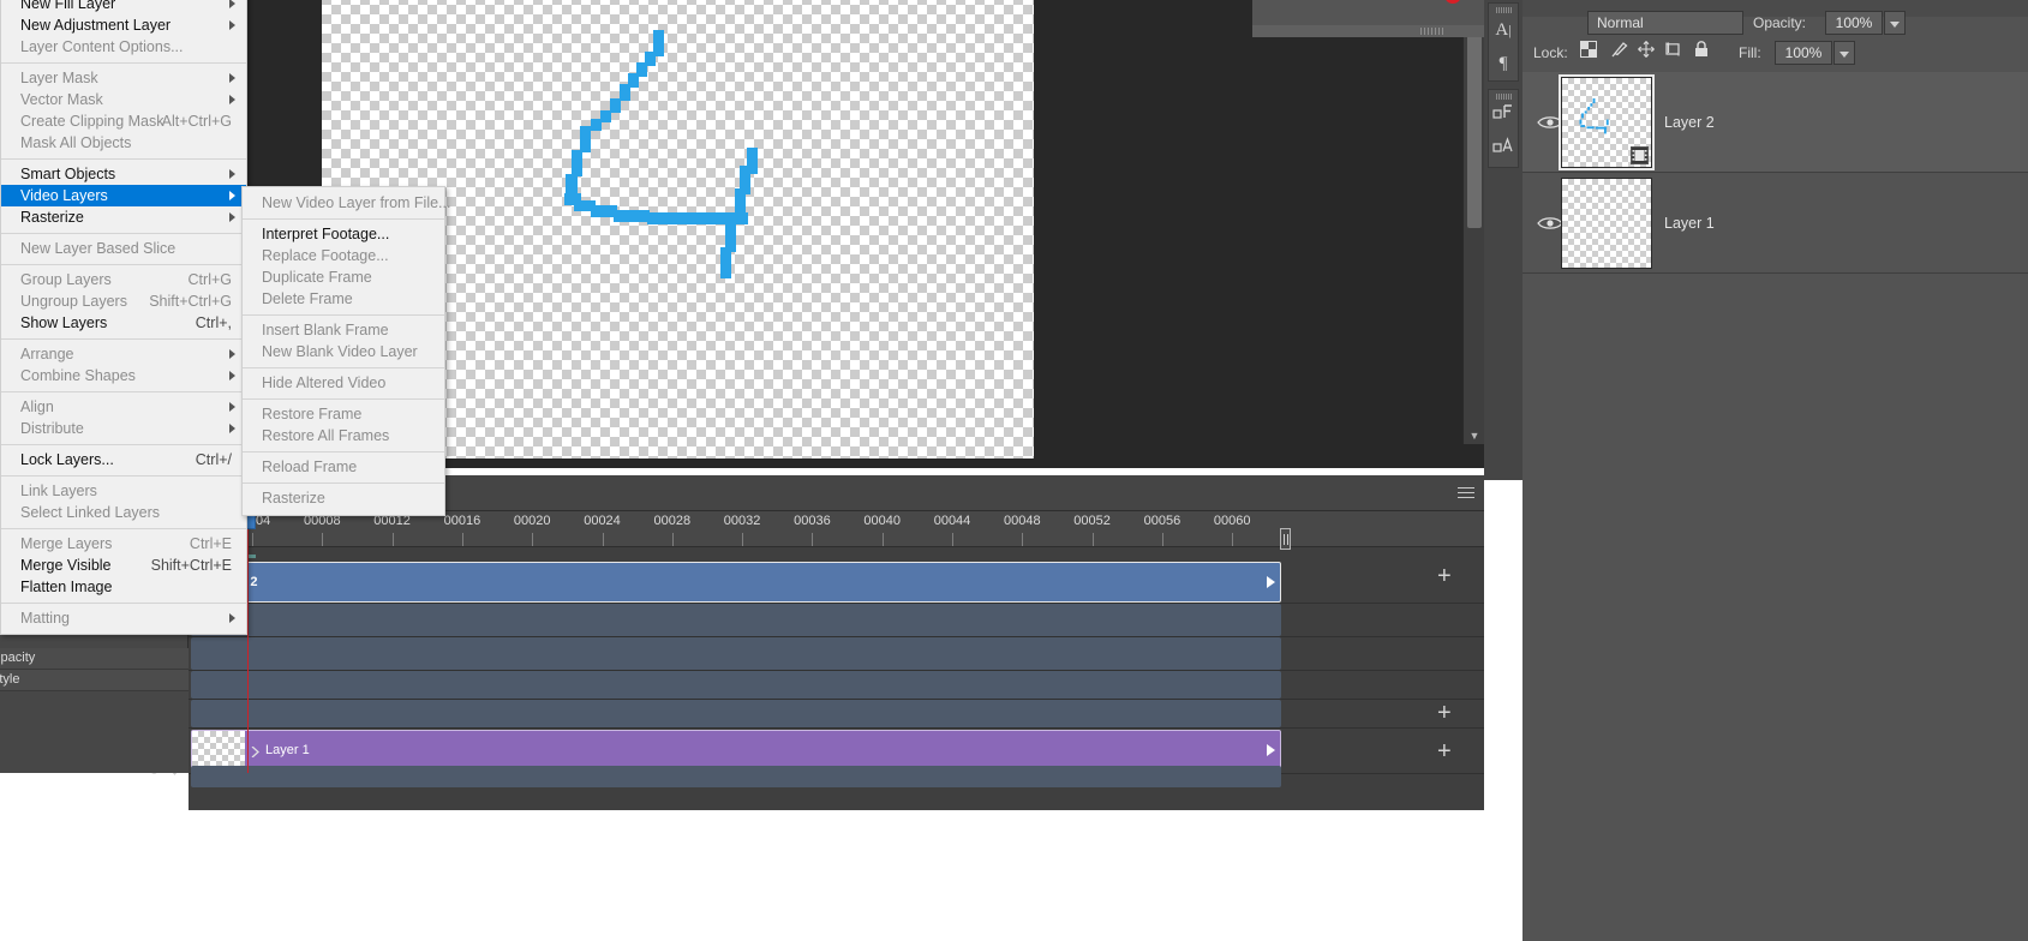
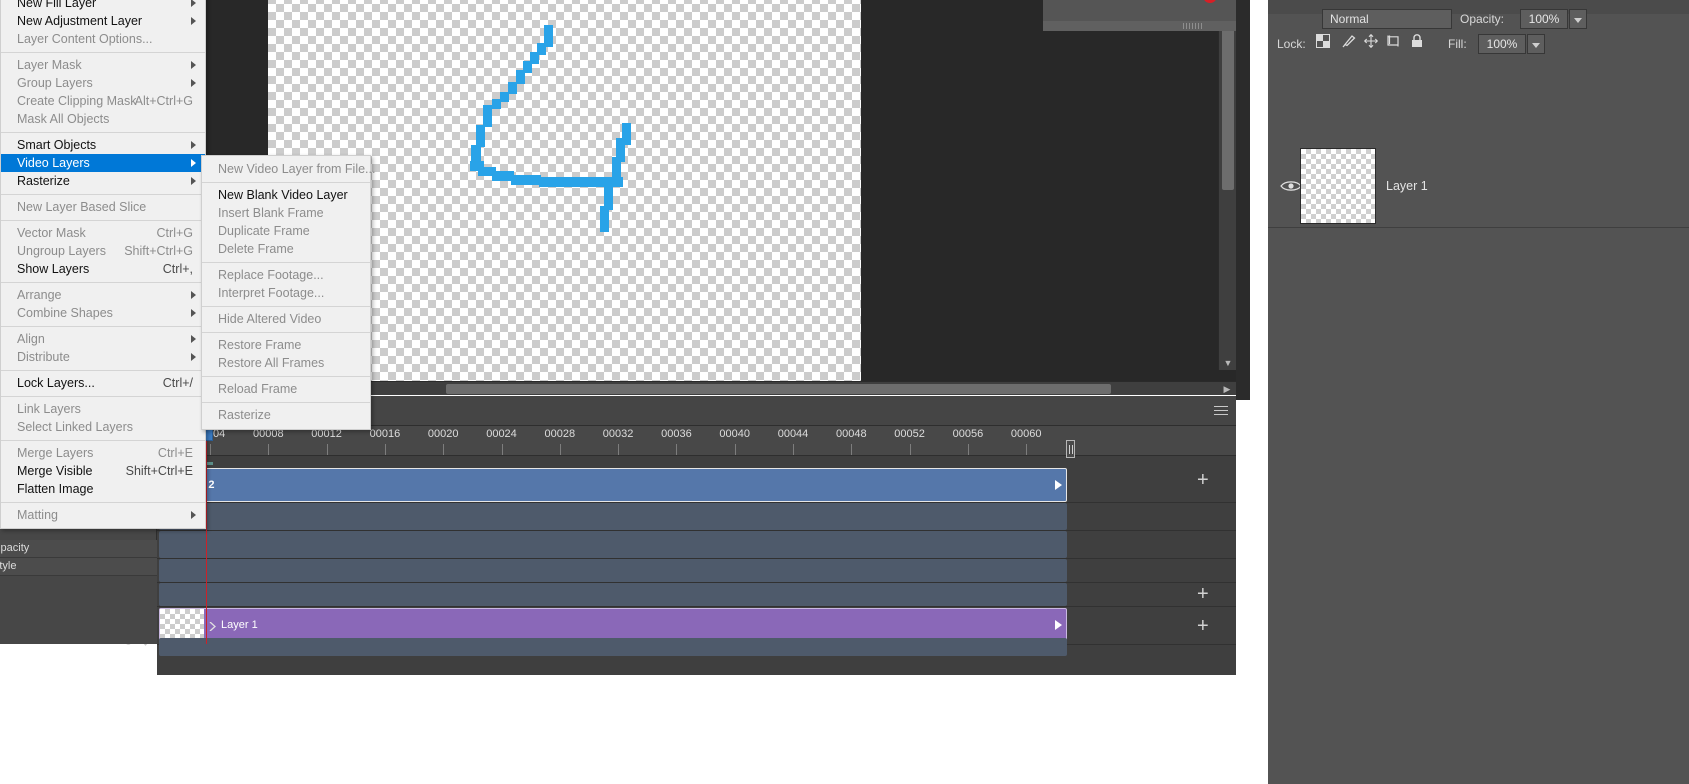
  ▼
+ ▶
  00008
  00012
  00016
  00020
  00024
  00028
  00032
  00036
  00040
  00044
  00048
  00052
  00056
  00060
  Layer 1
  +
  +
  +
  pacity
  tyle
- A|
- ¶
  Normal
  Opacity:
  100%
  Lock:
  Fill:
  100%
- Layer 2
  Layer 1
  New Fill Layer
  New Adjustment Layer
  Layer Content Options...
  Layer Mask
- Vector Mask
+ Group Layers
  Create Clipping Mask
  Alt+Ctrl+G
  Mask All Objects
  Smart Objects
  Video Layers
  Rasterize
  New Layer Based Slice
- Group Layers
+ Vector Mask
  Ctrl+G
  Ungroup Layers
  Shift+Ctrl+G
  Show Layers
  Ctrl+,
  Arrange
  Combine Shapes
  Align
  Distribute
  Lock Layers...
  Ctrl+/
  Link Layers
  Select Linked Layers
  Merge Layers
  Ctrl+E
  Merge Visible
  Shift+Ctrl+E
  Flatten Image
  Matting
  New Video Layer from File...
- Interpret Footage...
+ New Blank Video Layer
- Replace Footage...
+ Insert Blank Frame
  Duplicate Frame
  Delete Frame
- Insert Blank Frame
+ Replace Footage...
- New Blank Video Layer
+ Interpret Footage...
  Hide Altered Video
  Restore Frame
  Restore All Frames
  Reload Frame
  Rasterize
